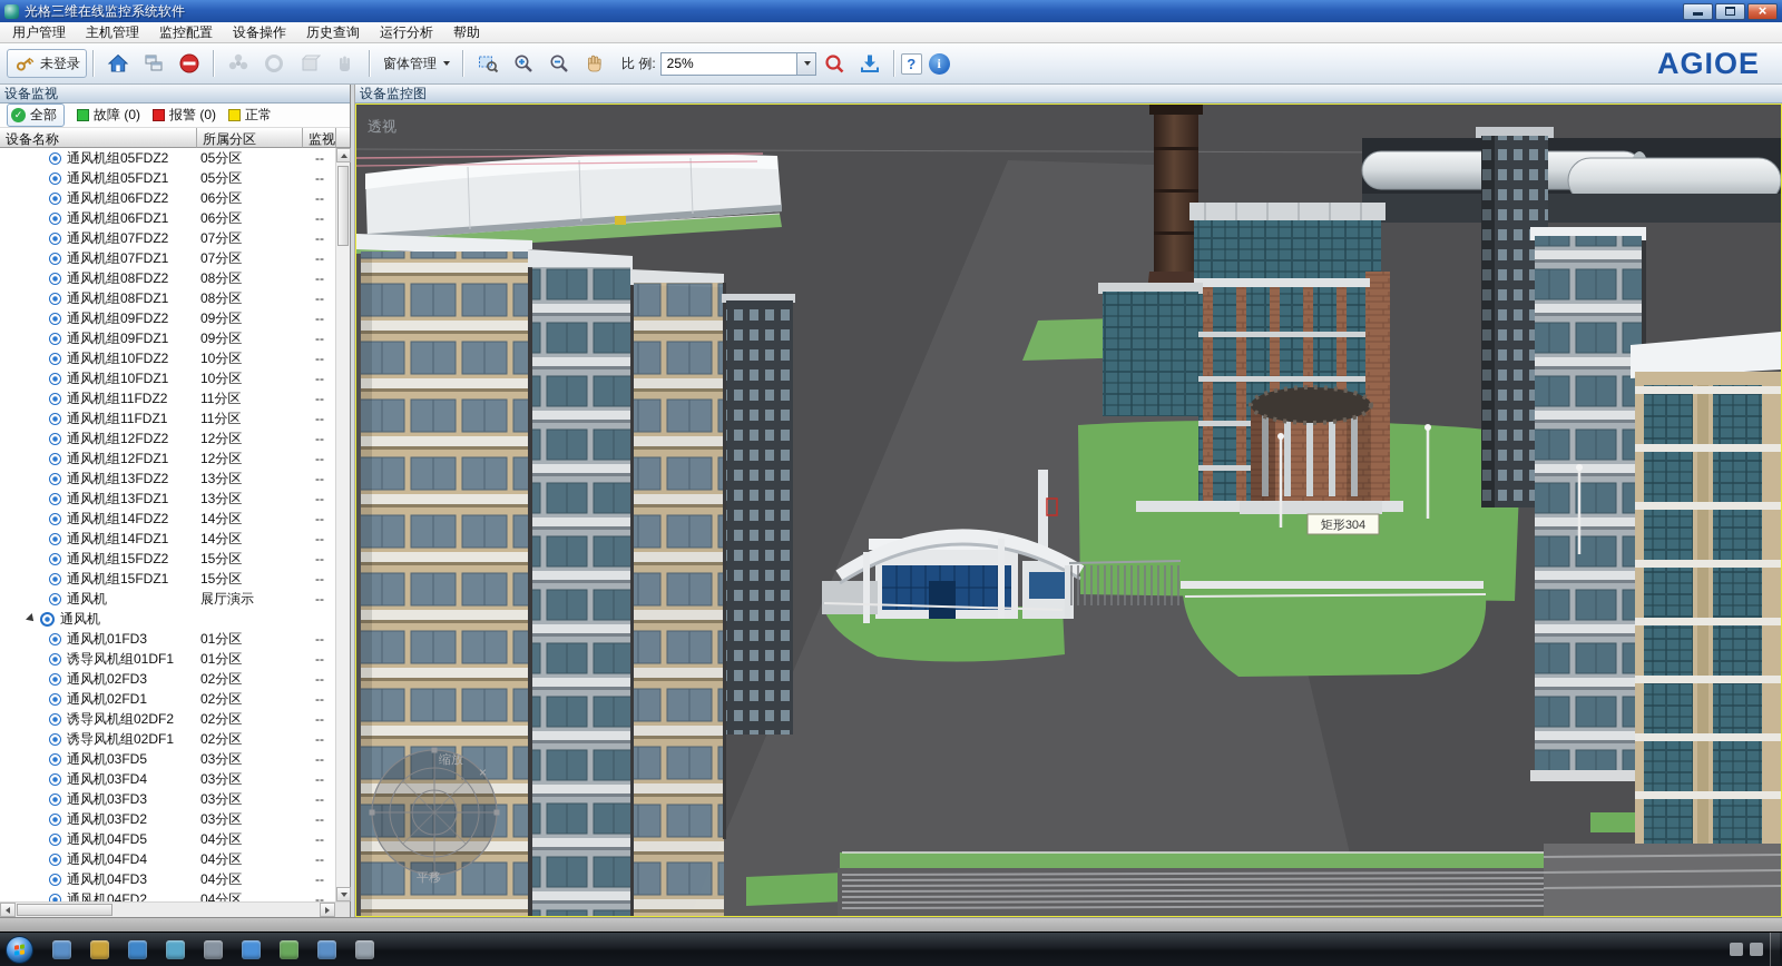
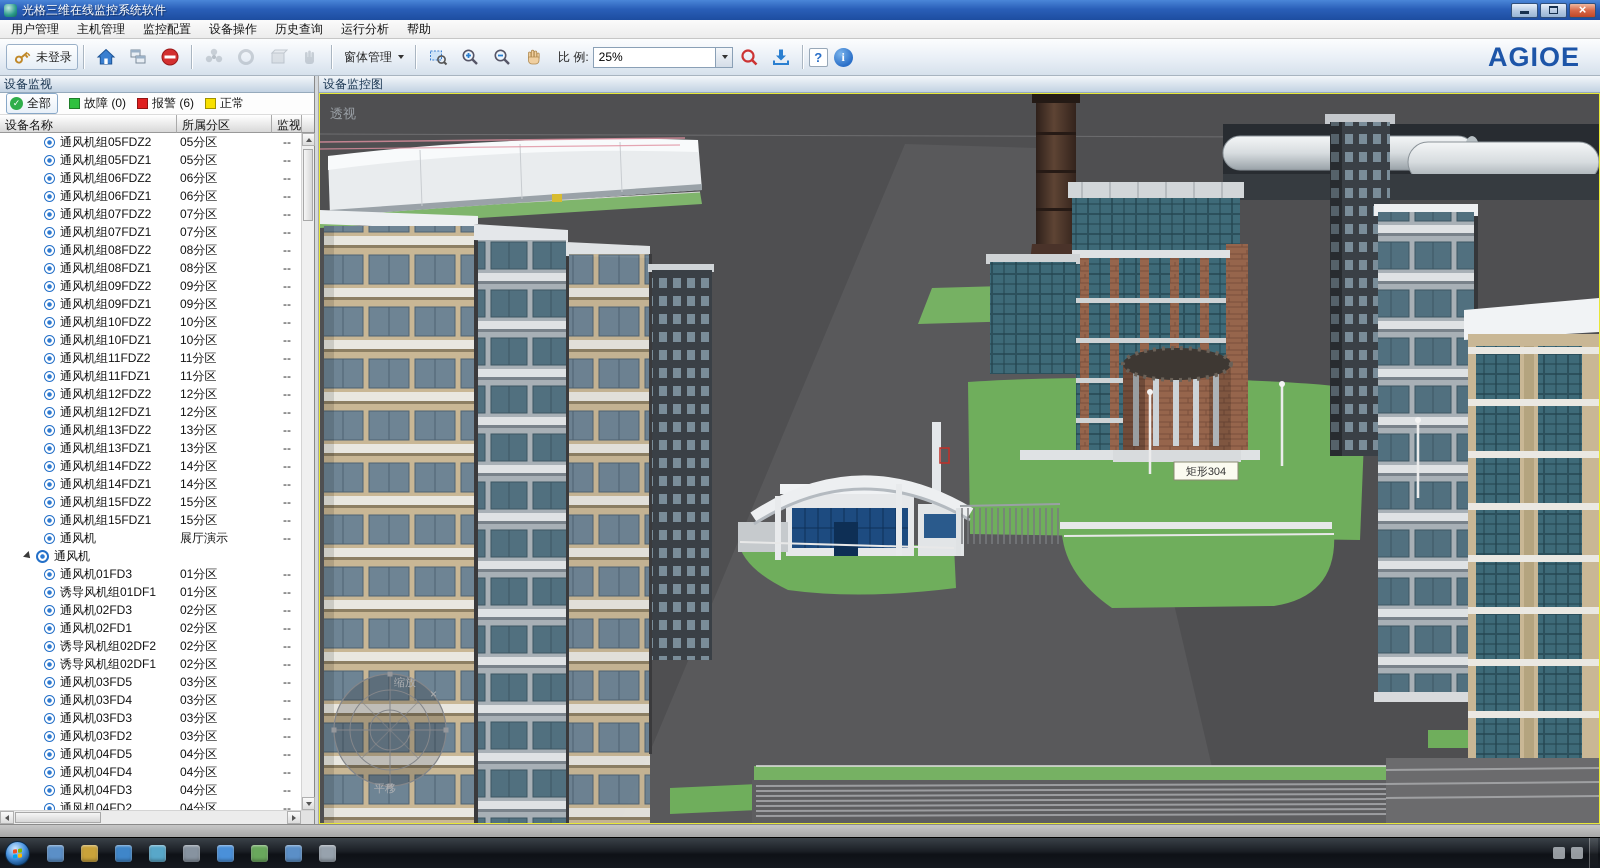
  光格三维在线监控系统软件
  用户管理
  主机管理
  监控配置
  设备操作
  历史查询
  运行分析
  帮助
  未登录
  窗体管理
  比 例:
  25%
  AGIOE
  设备监视
  全部
  故障 (0)
- 报警 (0)
+ 报警 (6)
  正常
  设备名称
  所属分区
  监视
  通风机组05FDZ2
  05分区
  --
  通风机组05FDZ1
  05分区
  --
  通风机组06FDZ2
  06分区
  --
  通风机组06FDZ1
  06分区
  --
  通风机组07FDZ2
  07分区
  --
  通风机组07FDZ1
  07分区
  --
  通风机组08FDZ2
  08分区
  --
  通风机组08FDZ1
  08分区
  --
  通风机组09FDZ2
  09分区
  --
  通风机组09FDZ1
  09分区
  --
  通风机组10FDZ2
  10分区
  --
  通风机组10FDZ1
  10分区
  --
  通风机组11FDZ2
  11分区
  --
  通风机组11FDZ1
  11分区
  --
  通风机组12FDZ2
  12分区
  --
  通风机组12FDZ1
  12分区
  --
  通风机组13FDZ2
  13分区
  --
  通风机组13FDZ1
  13分区
  --
  通风机组14FDZ2
  14分区
  --
  通风机组14FDZ1
  14分区
  --
  通风机组15FDZ2
  15分区
  --
  通风机组15FDZ1
  15分区
  --
  通风机
  展厅演示
  --
  通风机
  通风机01FD3
  01分区
  --
  诱导风机组01DF1
  01分区
  --
  通风机02FD3
  02分区
  --
  通风机02FD1
  02分区
  --
  诱导风机组02DF2
  02分区
  --
  诱导风机组02DF1
  02分区
  --
  通风机03FD5
  03分区
  --
  通风机03FD4
  03分区
  --
  通风机03FD3
  03分区
  --
  通风机03FD2
  03分区
  --
  通风机04FD5
  04分区
  --
  通风机04FD4
  04分区
  --
  通风机04FD3
  04分区
  --
  通风机04FD2
  04分区
  --
  设备监控图
  矩形304
  缩放
  ×
  平移
  透视
